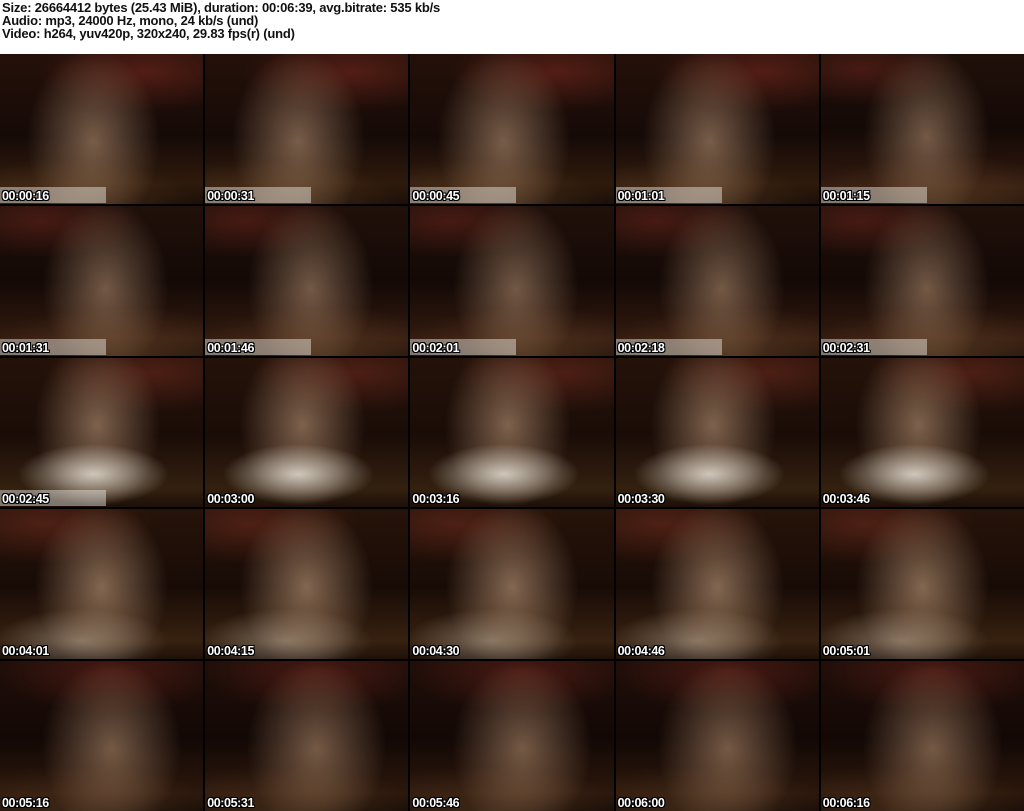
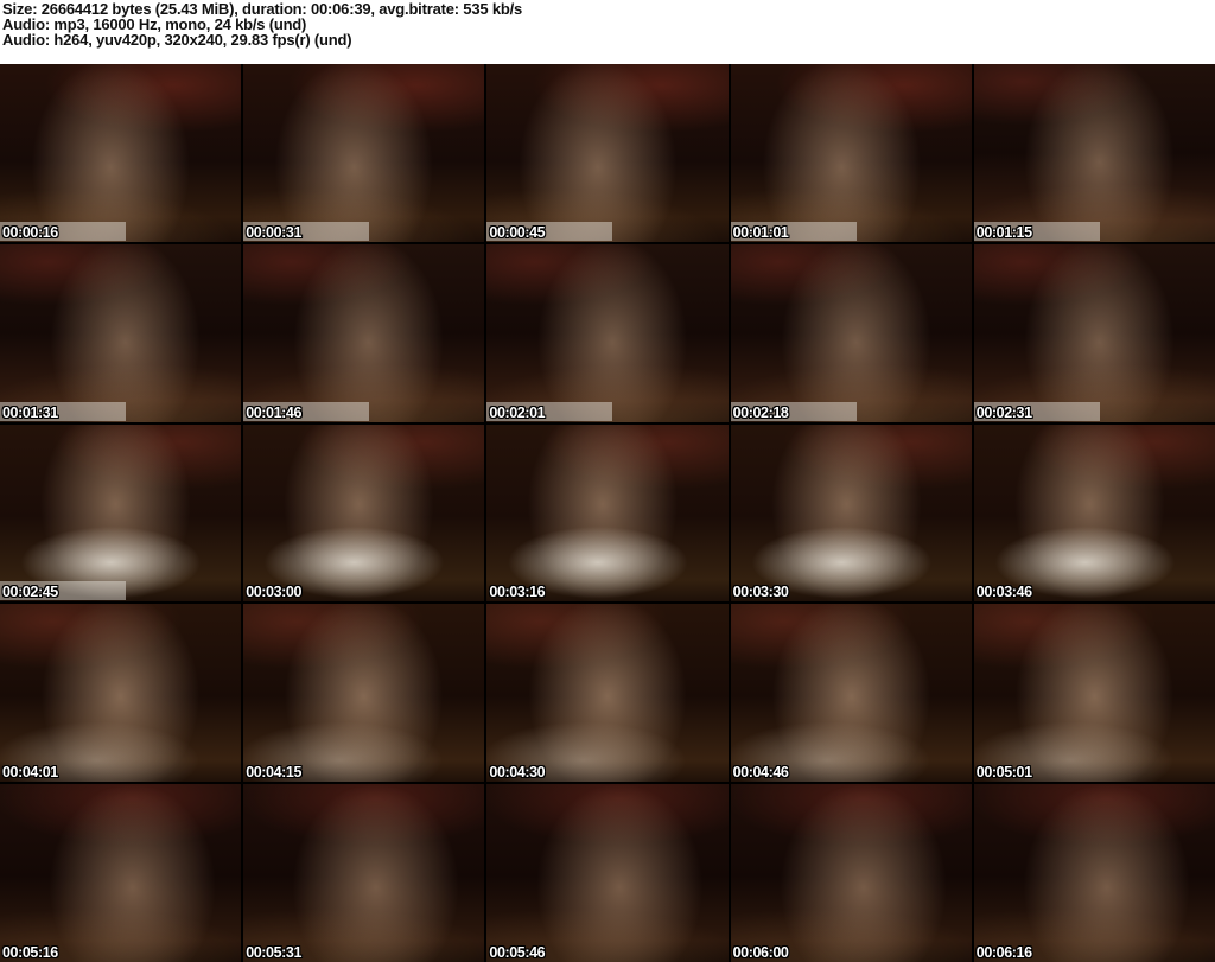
  Size: 26664412 bytes (25.43 MiB), duration: 00:06:39, avg.bitrate: 535 kb/s
- Audio: mp3, 24000 Hz, mono, 24 kb/s (und)
+ Audio: mp3, 16000 Hz, mono, 24 kb/s (und)
- Video: h264, yuv420p, 320x240, 29.83 fps(r) (und)
+ Audio: h264, yuv420p, 320x240, 29.83 fps(r) (und)
  00:00:16
  00:00:31
  00:00:45
  00:01:01
  00:01:15
  00:01:31
  00:01:46
  00:02:01
  00:02:18
  00:02:31
  00:02:45
  00:03:00
  00:03:16
  00:03:30
  00:03:46
  00:04:01
  00:04:15
  00:04:30
  00:04:46
  00:05:01
  00:05:16
  00:05:31
  00:05:46
  00:06:00
  00:06:16
